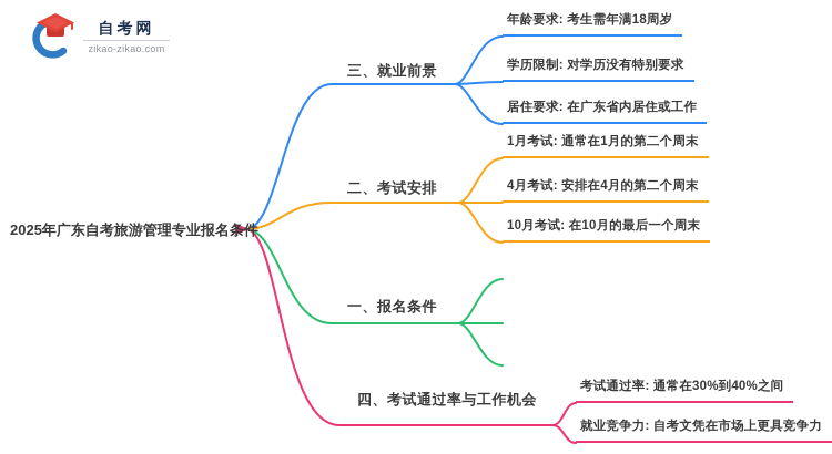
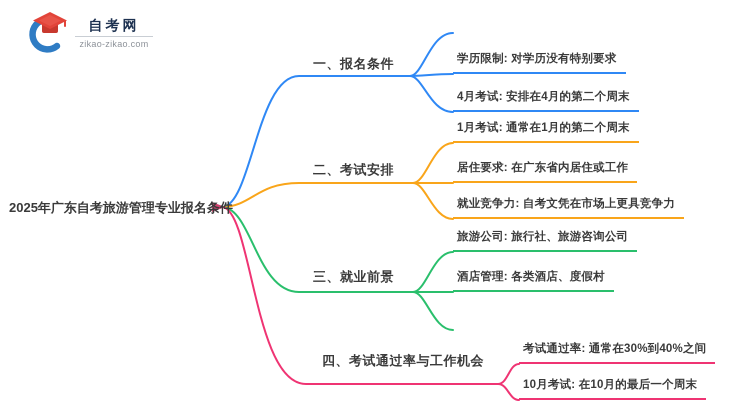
  自考网
  zikao-zikao.com
  2025年广东自考旅游管理专业报名条件
- 三、就业前景
+ 一、报名条件
  二、考试安排
- 一、报名条件
+ 三、就业前景
  四、考试通过率与工作机会
- 年龄要求: 考生需年满18周岁
  学历限制: 对学历没有特别要求
- 居住要求: 在广东省内居住或工作
+ 4月考试: 安排在4月的第二个周末
  1月考试: 通常在1月的第二个周末
- 4月考试: 安排在4月的第二个周末
+ 居住要求: 在广东省内居住或工作
- 10月考试: 在10月的最后一个周末
+ 就业竞争力: 自考文凭在市场上更具竞争力
+ 旅游公司: 旅行社、旅游咨询公司
+ 酒店管理: 各类酒店、度假村
  考试通过率: 通常在30%到40%之间
- 就业竞争力: 自考文凭在市场上更具竞争力
+ 10月考试: 在10月的最后一个周末
